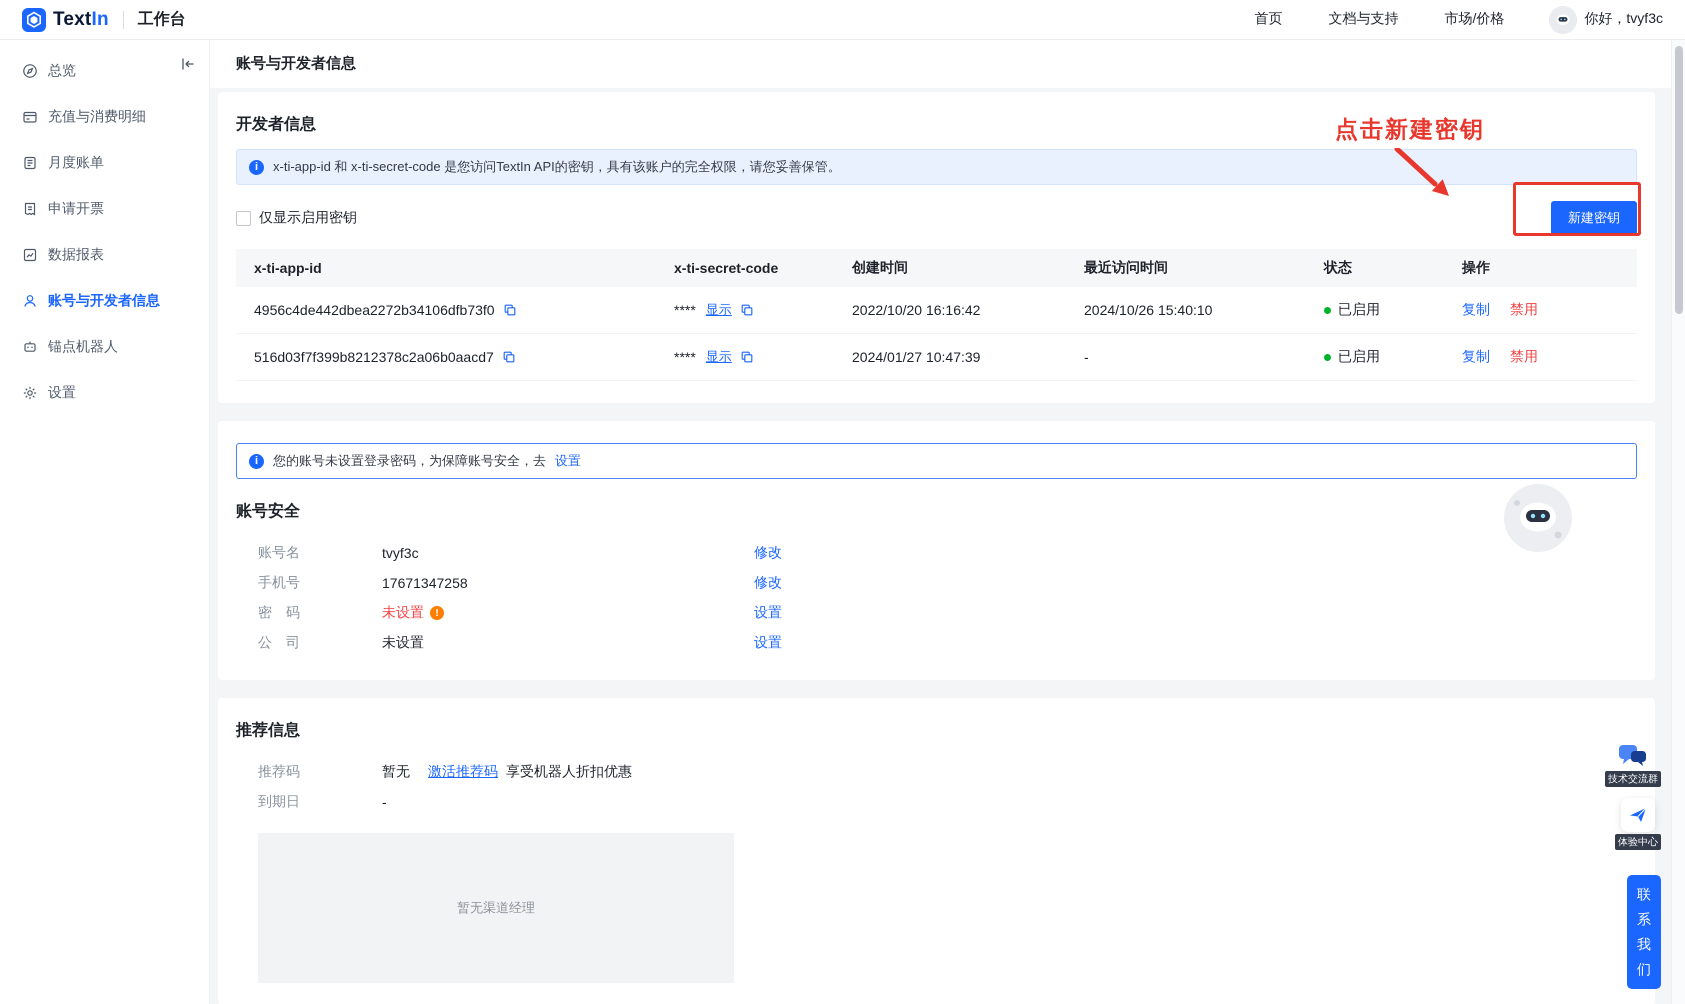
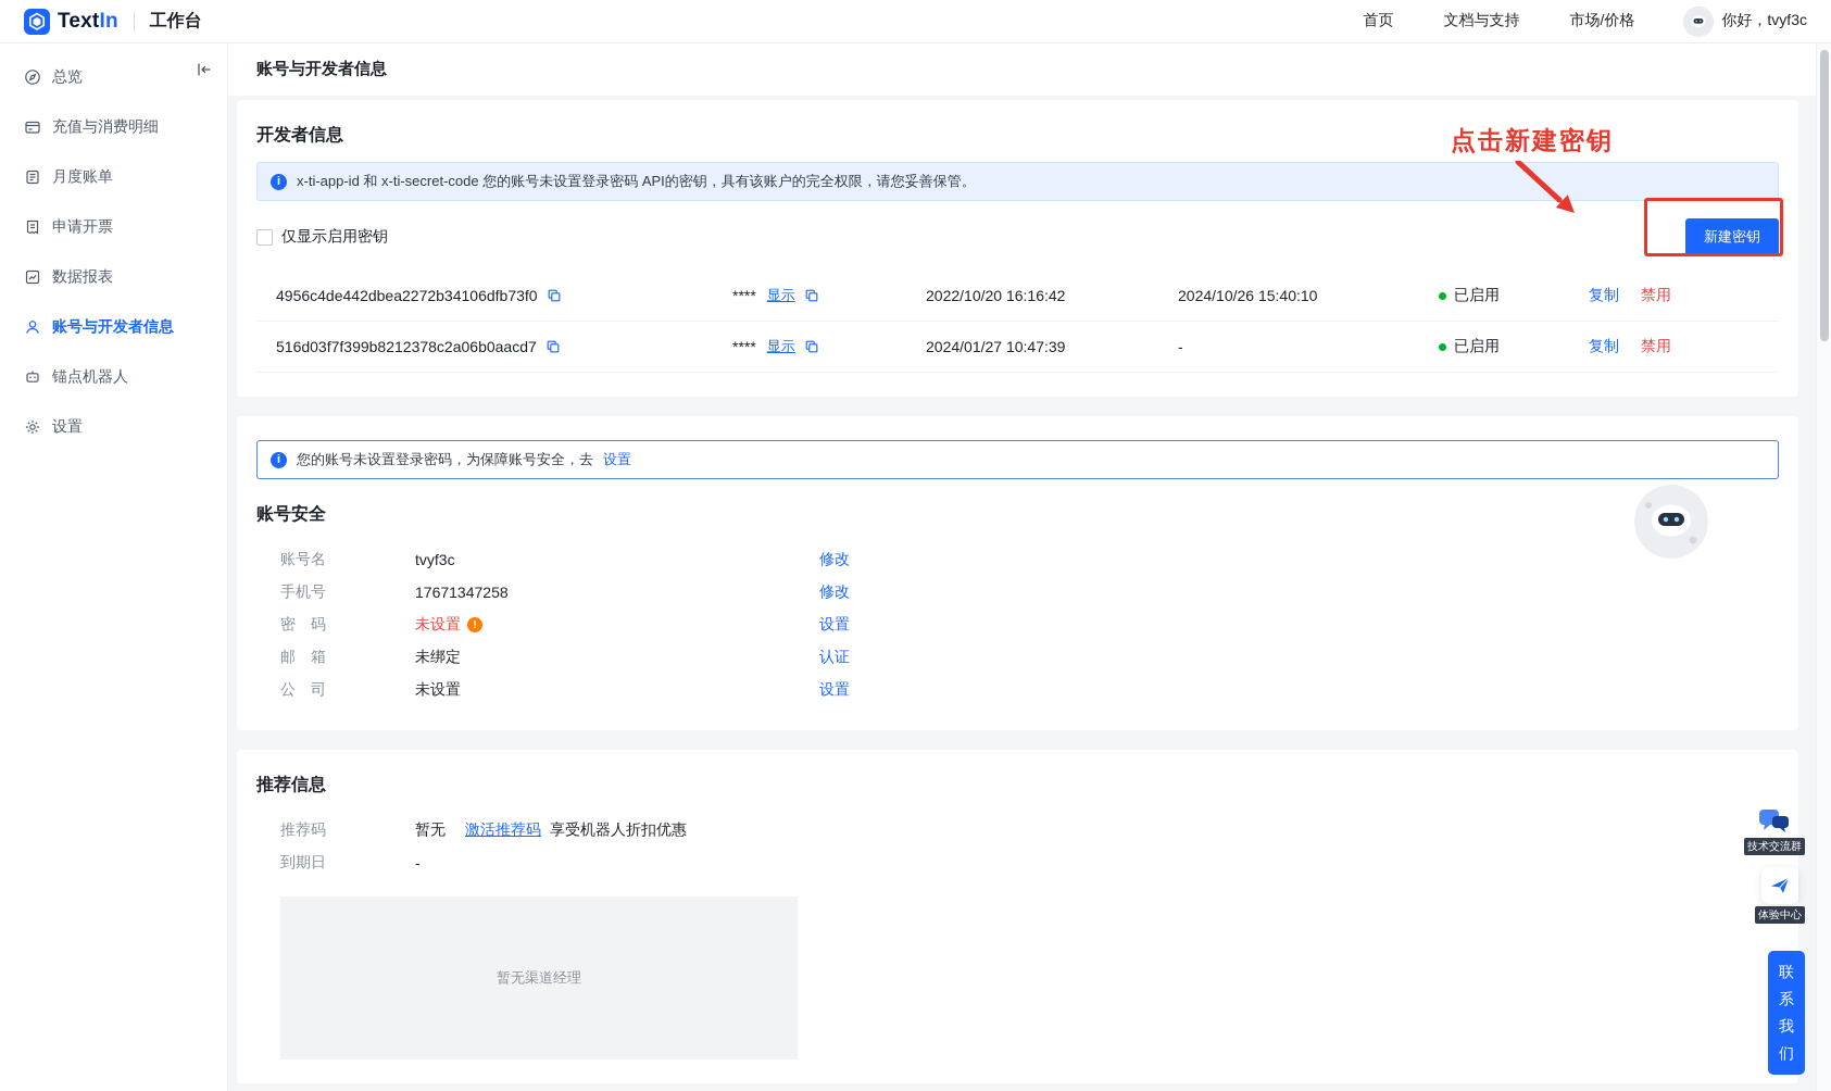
  TextIn
  工作台
  首页
  文档与支持
  市场/价格
  你好，tvyf3c
  总览
  充值与消费明细
  月度账单
  申请开票
  数据报表
  账号与开发者信息
  锚点机器人
  设置
  账号与开发者信息
  开发者信息
  i
- x-ti-app-id 和 x-ti-secret-code 是您访问TextIn API的密钥，具有该账户的完全权限，请您妥善保管。
+ x-ti-app-id 和 x-ti-secret-code 您的账号未设置登录密码 API的密钥，具有该账户的完全权限，请您妥善保管。
  仅显示启用密钥
  新建密钥
  点击新建密钥
- x-ti-app-id
- x-ti-secret-code
- 创建时间
- 最近访问时间
- 状态
- 操作
  4956c4de442dbea2272b34106dfb73f0
  ****
  显示
  2022/10/20 16:16:42
  2024/10/26 15:40:10
  已启用
  复制
  禁用
  516d03f7f399b8212378c2a06b0aacd7
  ****
  显示
  2024/01/27 10:47:39
  -
  已启用
  复制
  禁用
  i
  您的账号未设置登录密码，为保障账号安全，去
  设置
  账号安全
  账号名
  tvyf3c
  修改
  手机号
  17671347258
  修改
  密 码
  未设置
  !
  设置
+ 邮 箱
+ 未绑定
+ 认证
  公 司
  未设置
  设置
  推荐信息
  推荐码
  暂无
  激活推荐码
  享受机器人折扣优惠
  到期日
  -
  暂无渠道经理
  技术交流群
  体验中心
  联系我们
